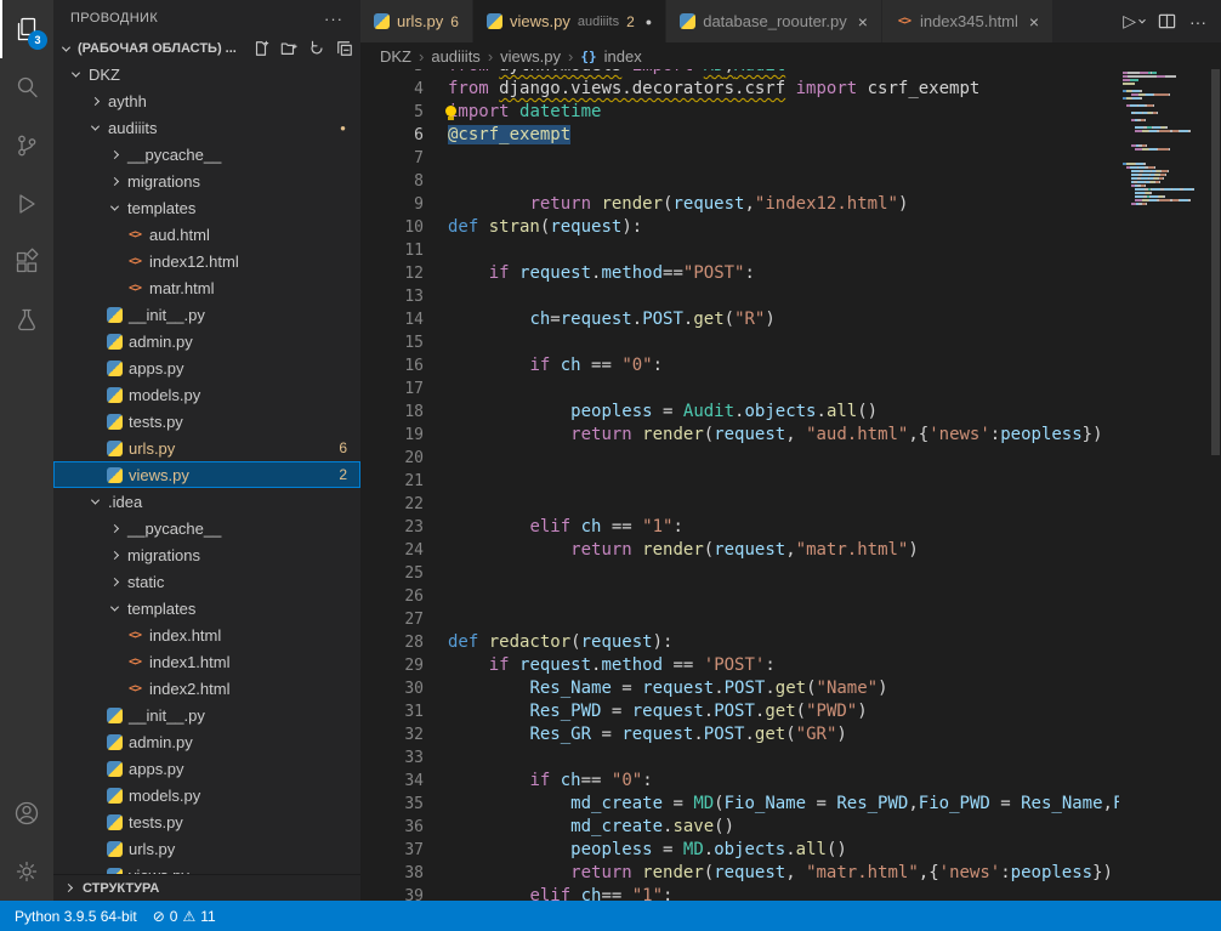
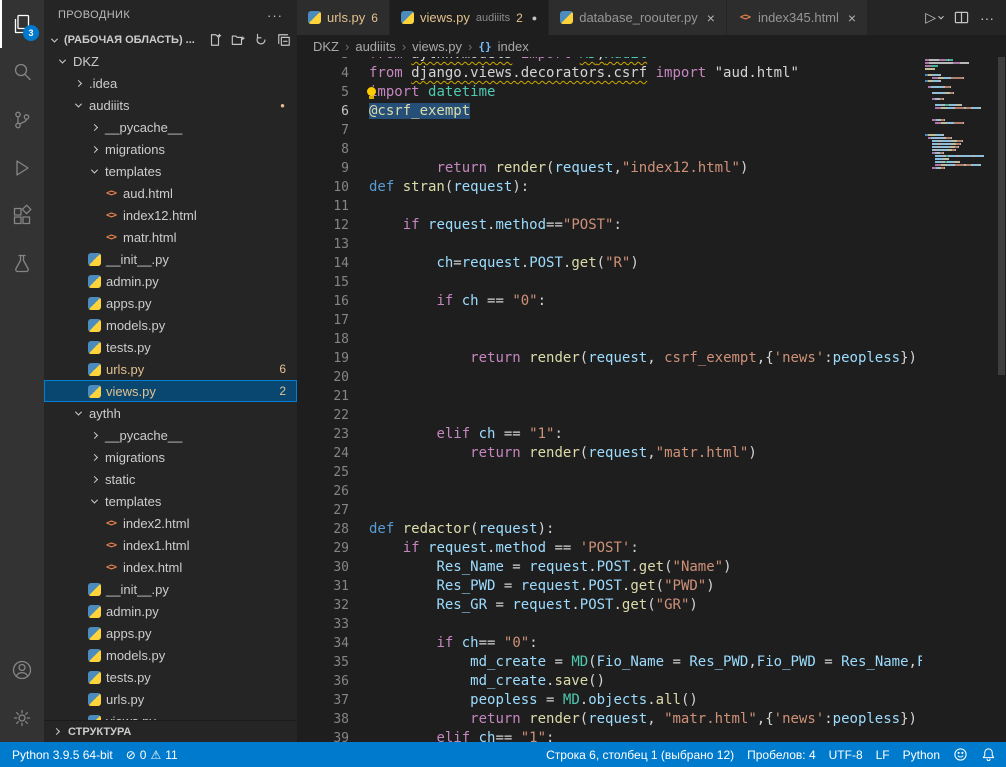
  3
  ПРОВОДНИК
  ···
  (РАБОЧАЯ ОБЛАСТЬ) ...
  DKZ
- aythh
+ .idea
  audiiits
  ●
  __pycache__
  migrations
  templates
  <>
  aud.html
  <>
  index12.html
  <>
  matr.html
  __init__.py
  admin.py
  apps.py
  models.py
  tests.py
  urls.py
  6
  views.py
  2
- .idea
+ aythh
  __pycache__
  migrations
  static
  templates
  <>
- index.html
+ index2.html
  <>
  index1.html
  <>
- index2.html
+ index.html
  __init__.py
  admin.py
  apps.py
  models.py
  tests.py
  urls.py
  СТРУКТУРА
  urls.py
  6
  views.py
  audiiits
  2
  ●
  database_roouter.py
  ×
  <>
  index345.html
  ×
  ▷
  ···
  DKZ
  ›
  audiiits
  ›
  views.py
  ›
  {}
  index
  4
- from django.views.decorators.csrf import csrf_exempt
+ from django.views.decorators.csrf import "aud.html"
  5
  mport datetime
  6
  @csrf_exempt
  7
  8
  9
  return render(request,"index12.html")
  10
  def stran(request):
  11
  12
  if request.method=="POST":
  13
  14
  ch=request.POST.get("R")
  15
  16
  if ch == "0":
  17
  18
- peopless = Audit.objects.all()
  19
- return render(request, "aud.html",{'news':peopless})
+ return render(request, csrf_exempt,{'news':peopless})
  20
  21
  22
  23
  elif ch == "1":
  24
  return render(request,"matr.html")
  25
  26
  27
  28
  def redactor(request):
  29
  if request.method == 'POST':
  30
  Res_Name = request.POST.get("Name")
  31
  Res_PWD = request.POST.get("PWD")
  32
  Res_GR = request.POST.get("GR")
  33
  34
  if ch== "0":
  35
  md_create = MD(Fio_Name = Res_PWD,Fio_PWD = Res_Name,F
  36
  md_create.save()
  37
  peopless = MD.objects.all()
  38
  return render(request, "matr.html",{'news':peopless})
  39
  elif ch== "1":
  Python 3.9.5 64-bit
  ⊘
  0
  ⚠
  11
+ Строка 6, столбец 1 (выбрано 12)
+ Пробелов: 4
+ UTF-8
+ LF
+ Python
